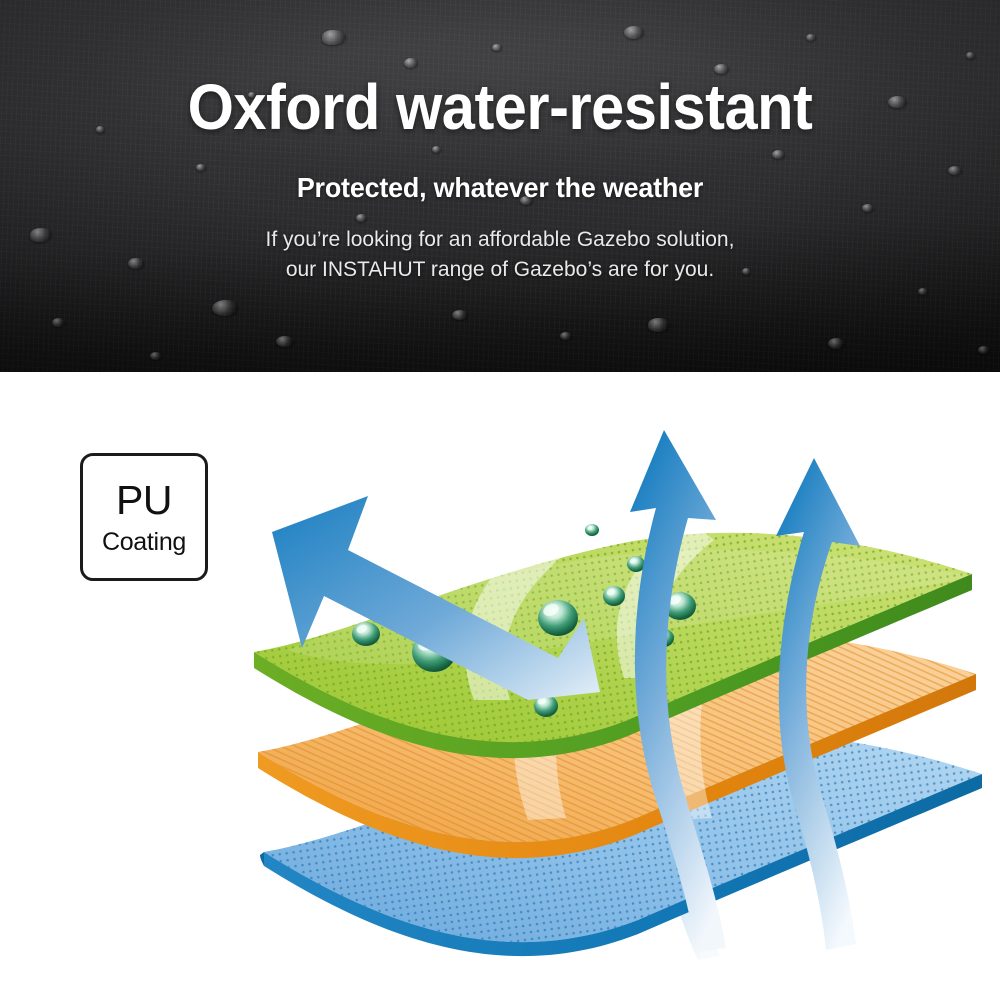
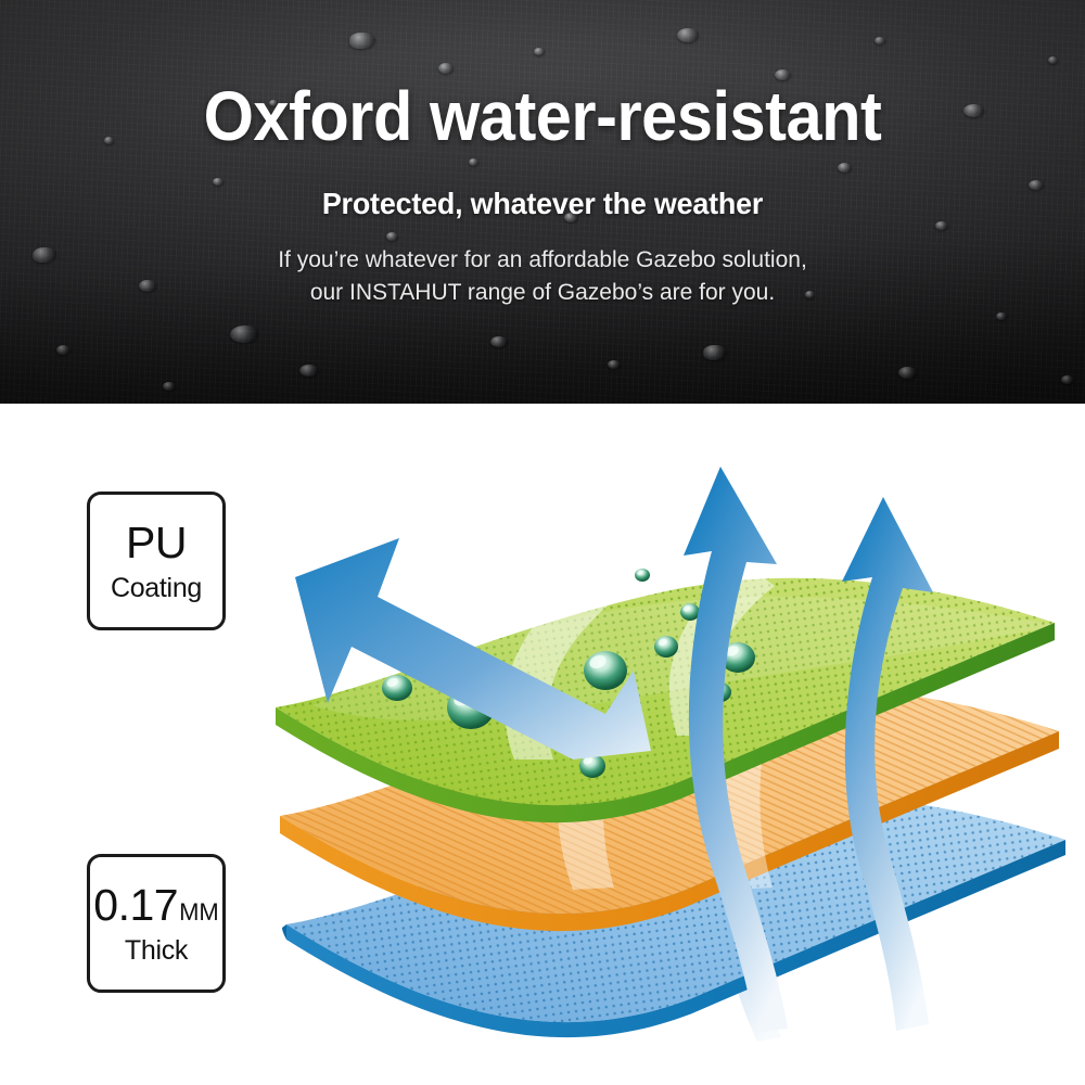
  Oxford water-resistant
  Protected, whatever the weather
- If you’re looking for an affordable Gazebo solution,
+ If you’re whatever for an affordable Gazebo solution,
  our INSTAHUT range of Gazebo’s are for you.
  PU
  Coating
+ 0.17
+ MM
+ Thick
